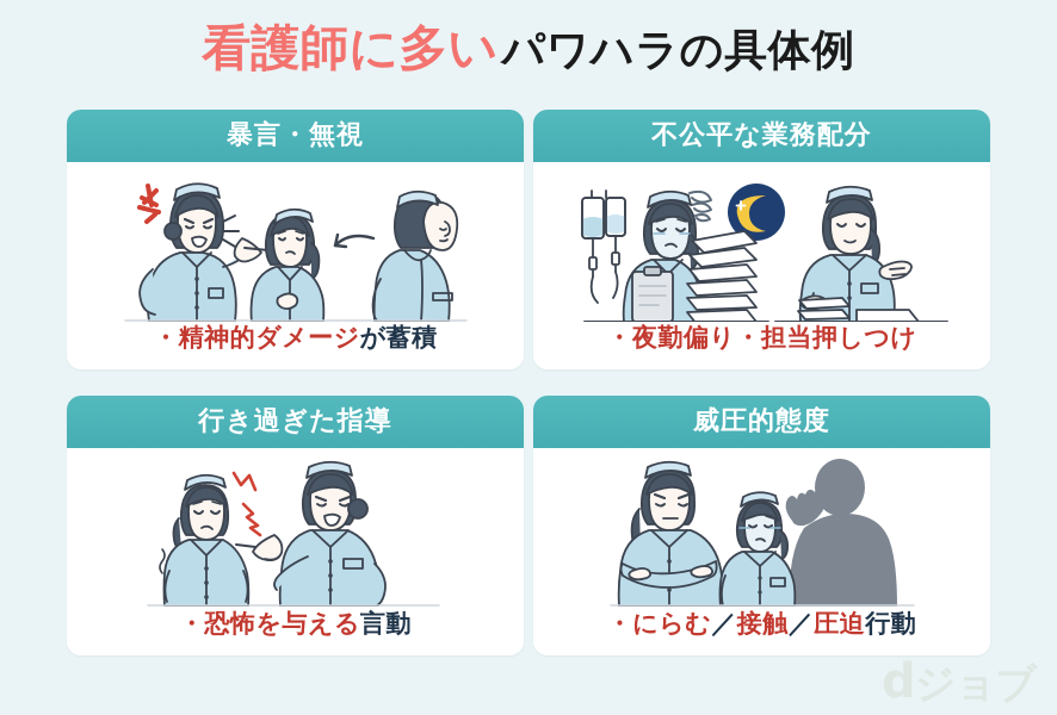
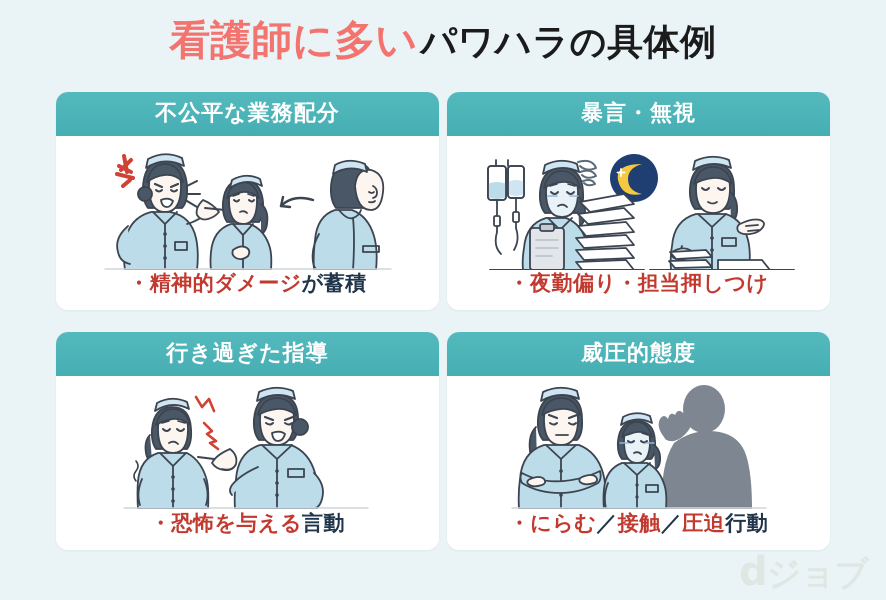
  看護師に多いパワハラの具体例
- 暴言・無視
+ 不公平な業務配分
  ・精神的ダメージが蓄積
- 不公平な業務配分
+ 暴言・無視
  ・夜勤偏り・担当押しつけ
  行き過ぎた指導
  ・恐怖を与える言動
  威圧的態度
  ・にらむ／接触／圧迫行動
